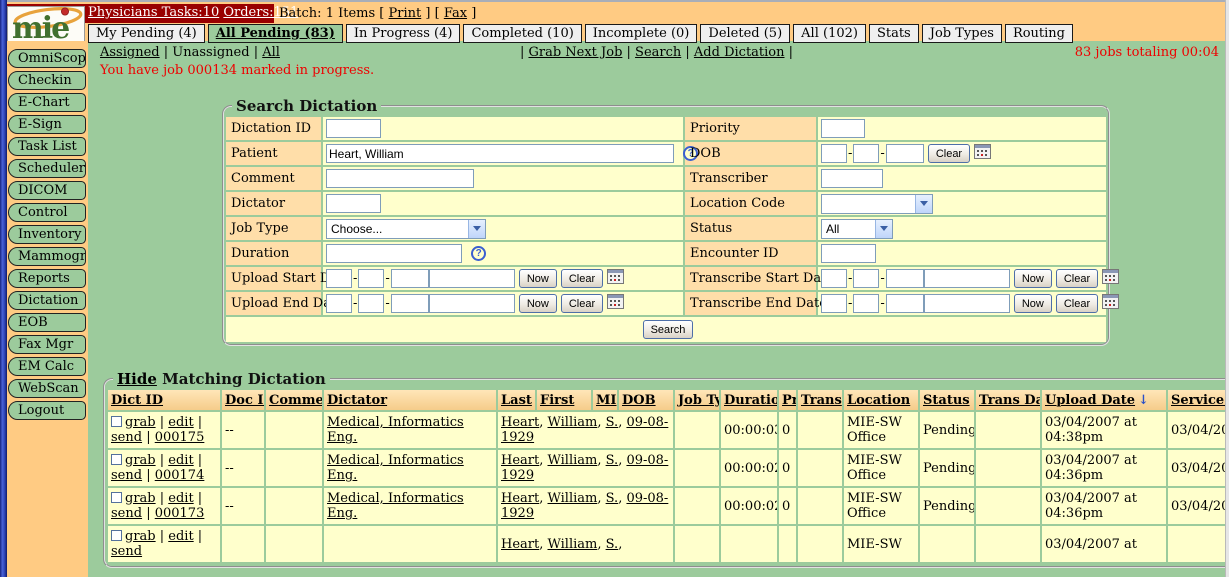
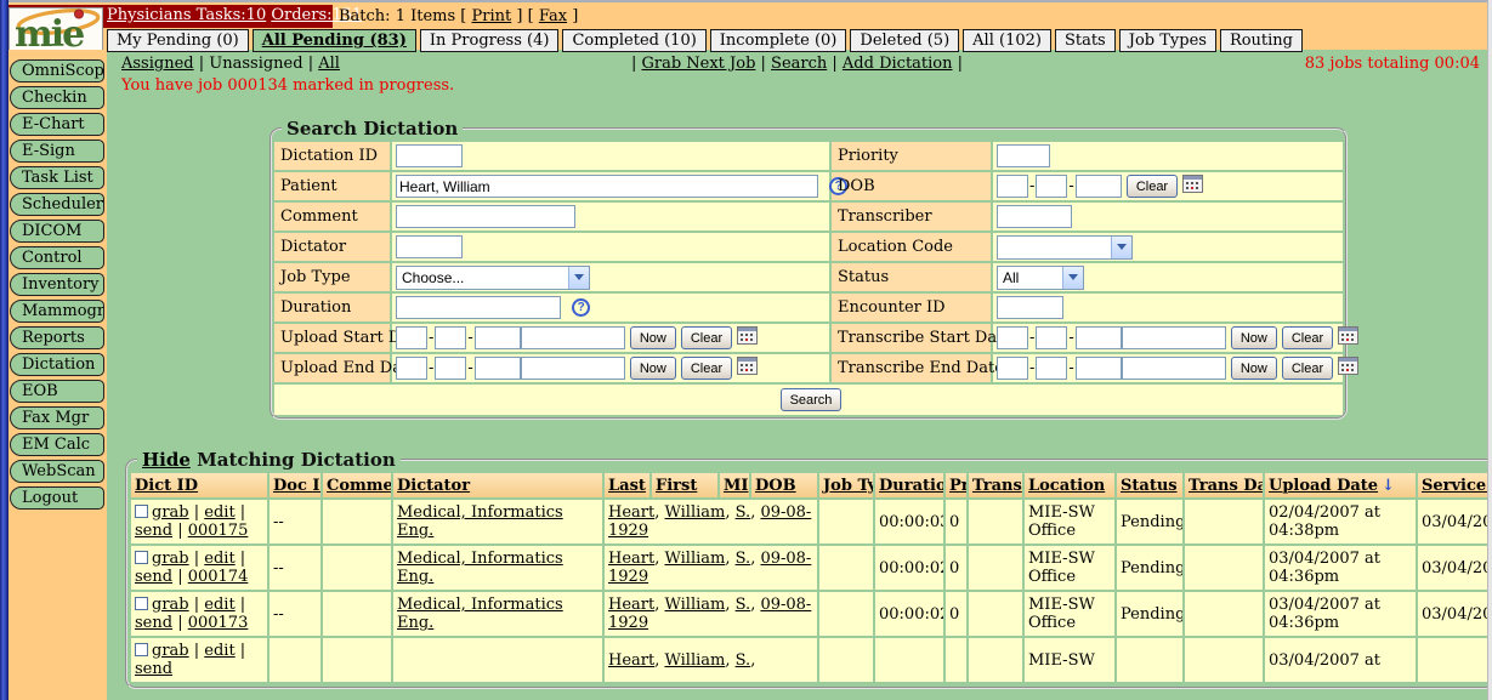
  Physicians Tasks:10 Orders:151
  Batch: 1 Items [ Print ] [ Fax ]
- My Pending (4)
+ My Pending (0)
  All Pending (83)
  In Progress (4)
  Completed (10)
  Incomplete (0)
  Deleted (5)
  All (102)
  Stats
  Job Types
  Routing
  mie
  OmniScop
  Checkin
  E-Chart
  E-Sign
  Task List
  Scheduler
  DICOM
  Control
  Inventory
  Mammogr
  Reports
  Dictation
  EOB
  Fax Mgr
  EM Calc
  WebScan
  Logout
  Assigned | Unassigned | All
  | Grab Next Job | Search | Add Dictation |
  83 jobs totaling 00:04
  You have job 000134 marked in progress.
  Search Dictation
  Dictation ID		Priority
  Patient	Heart, William	DOB	- - Clear
  Comment		Transcriber
  Dictator		Location Code
  Job Type	Choose...	Status	All
  Duration	?	Encounter ID
  Upload Start	- - Now Clear	Transcribe Start Da	- - Now Clear
  Upload End D	- - Now Clear	Transcribe End Dat	- - Now Clear
  Search
  Hide Matching Dictation
  Dict ID	Doc I	Comme	Dictator	Last	First	MI	DOB	Job Ty	Duratio	Pr	Trans	Location	Status	Trans Da	Upload Date ↓	Service
- grab | edit | send | 000175	--		Medical, Informatics Eng.	Heart, William, S., 09-08-1929		00:00:0	0		MIE-SW Office	Pending		03/04/2007 at 04:38pm	03/04/2
+ grab | edit | send | 000175	--		Medical, Informatics Eng.	Heart, William, S., 09-08-1929		00:00:0	0		MIE-SW Office	Pending		02/04/2007 at 04:38pm	03/04/2
  grab | edit | send | 000174	--		Medical, Informatics Eng.	Heart, William, S., 09-08-1929		00:00:0	0		MIE-SW Office	Pending		03/04/2007 at 04:36pm	03/04/2
  grab | edit | send | 000173	--		Medical, Informatics Eng.	Heart, William, S., 09-08-1929		00:00:0	0		MIE-SW Office	Pending		03/04/2007 at 04:36pm	03/04/2
  grab | edit | send				Heart, William, S.,					MIE-SW			03/04/2007 at
